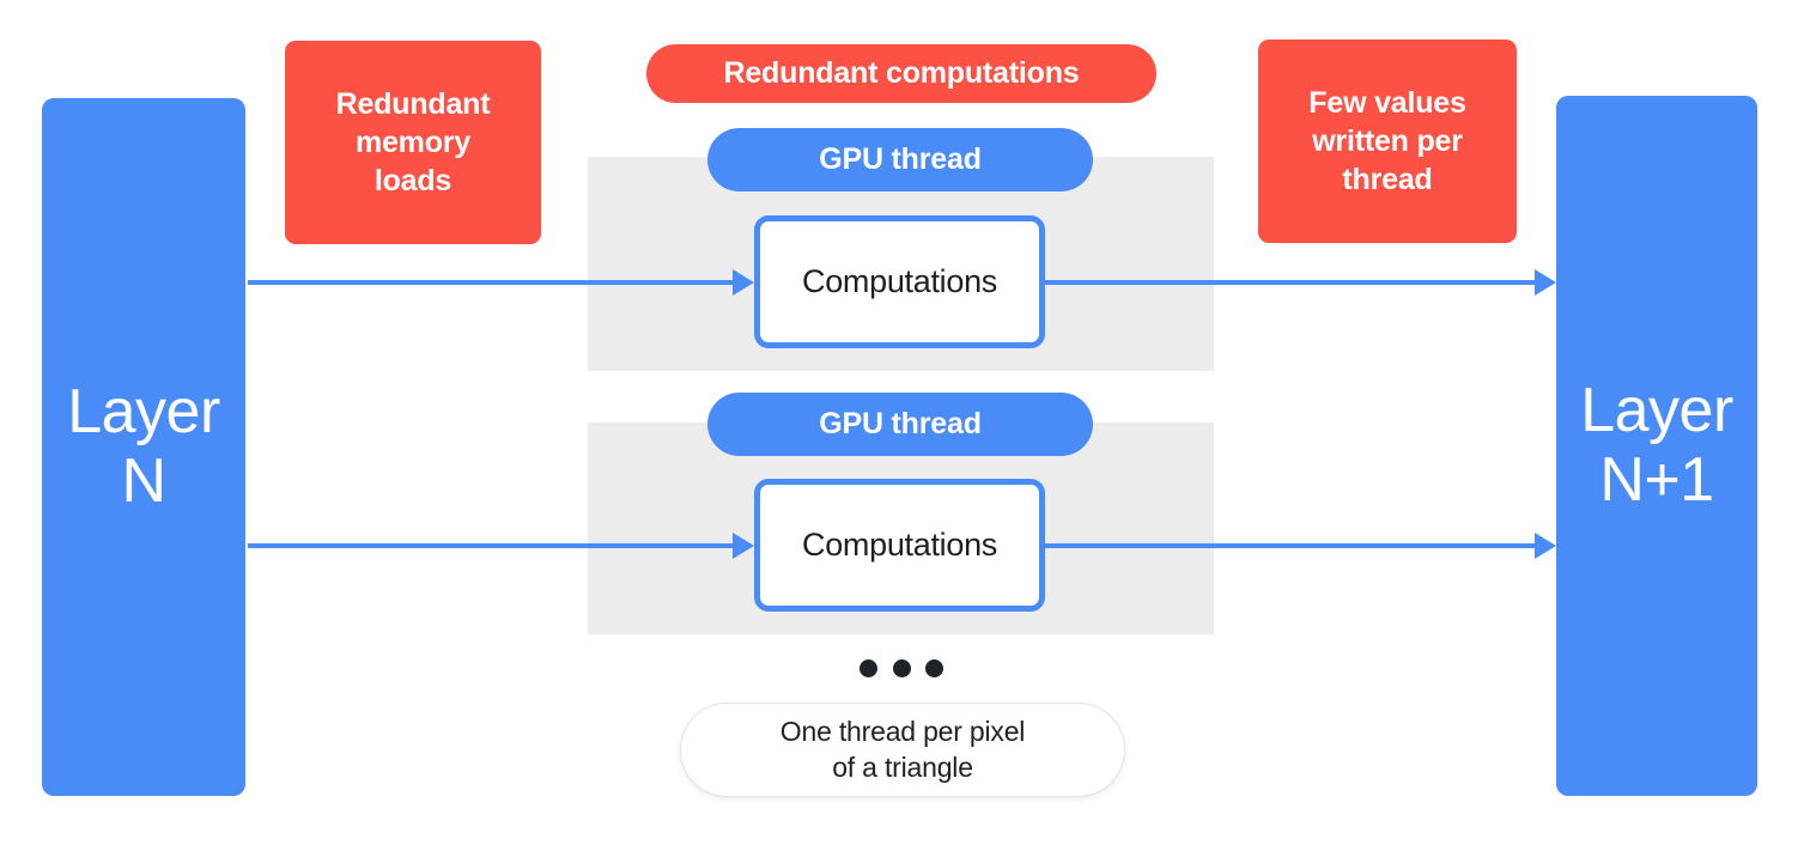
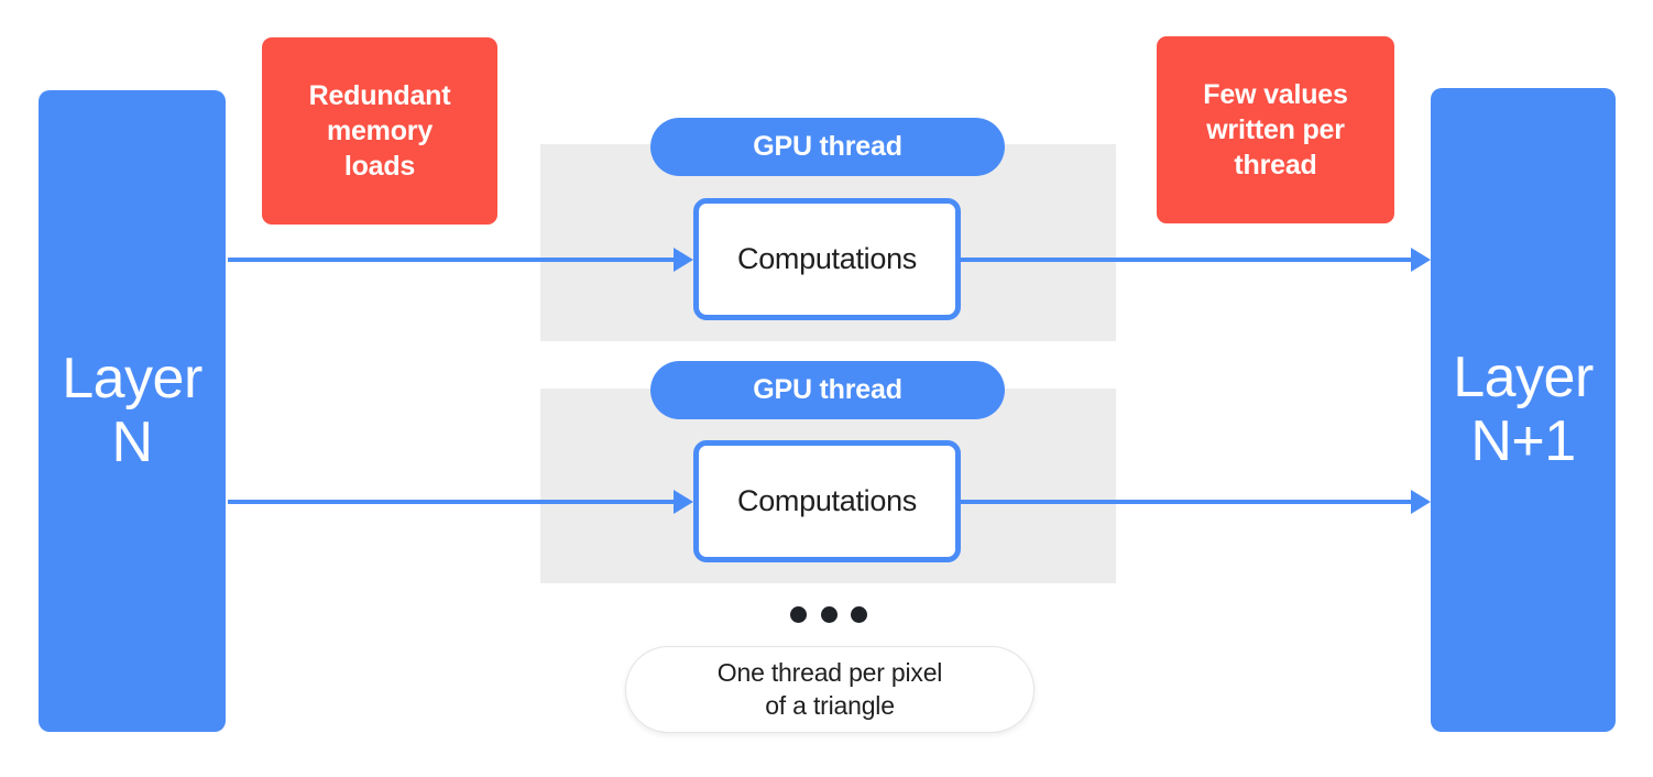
  Layer
  N
  Layer
  N+1
  GPU thread
  GPU thread
  Computations
  Computations
  Redundant
  memory
  loads
- Redundant computations
  Few values
  written per
  thread
  One thread per pixel
  of a triangle
